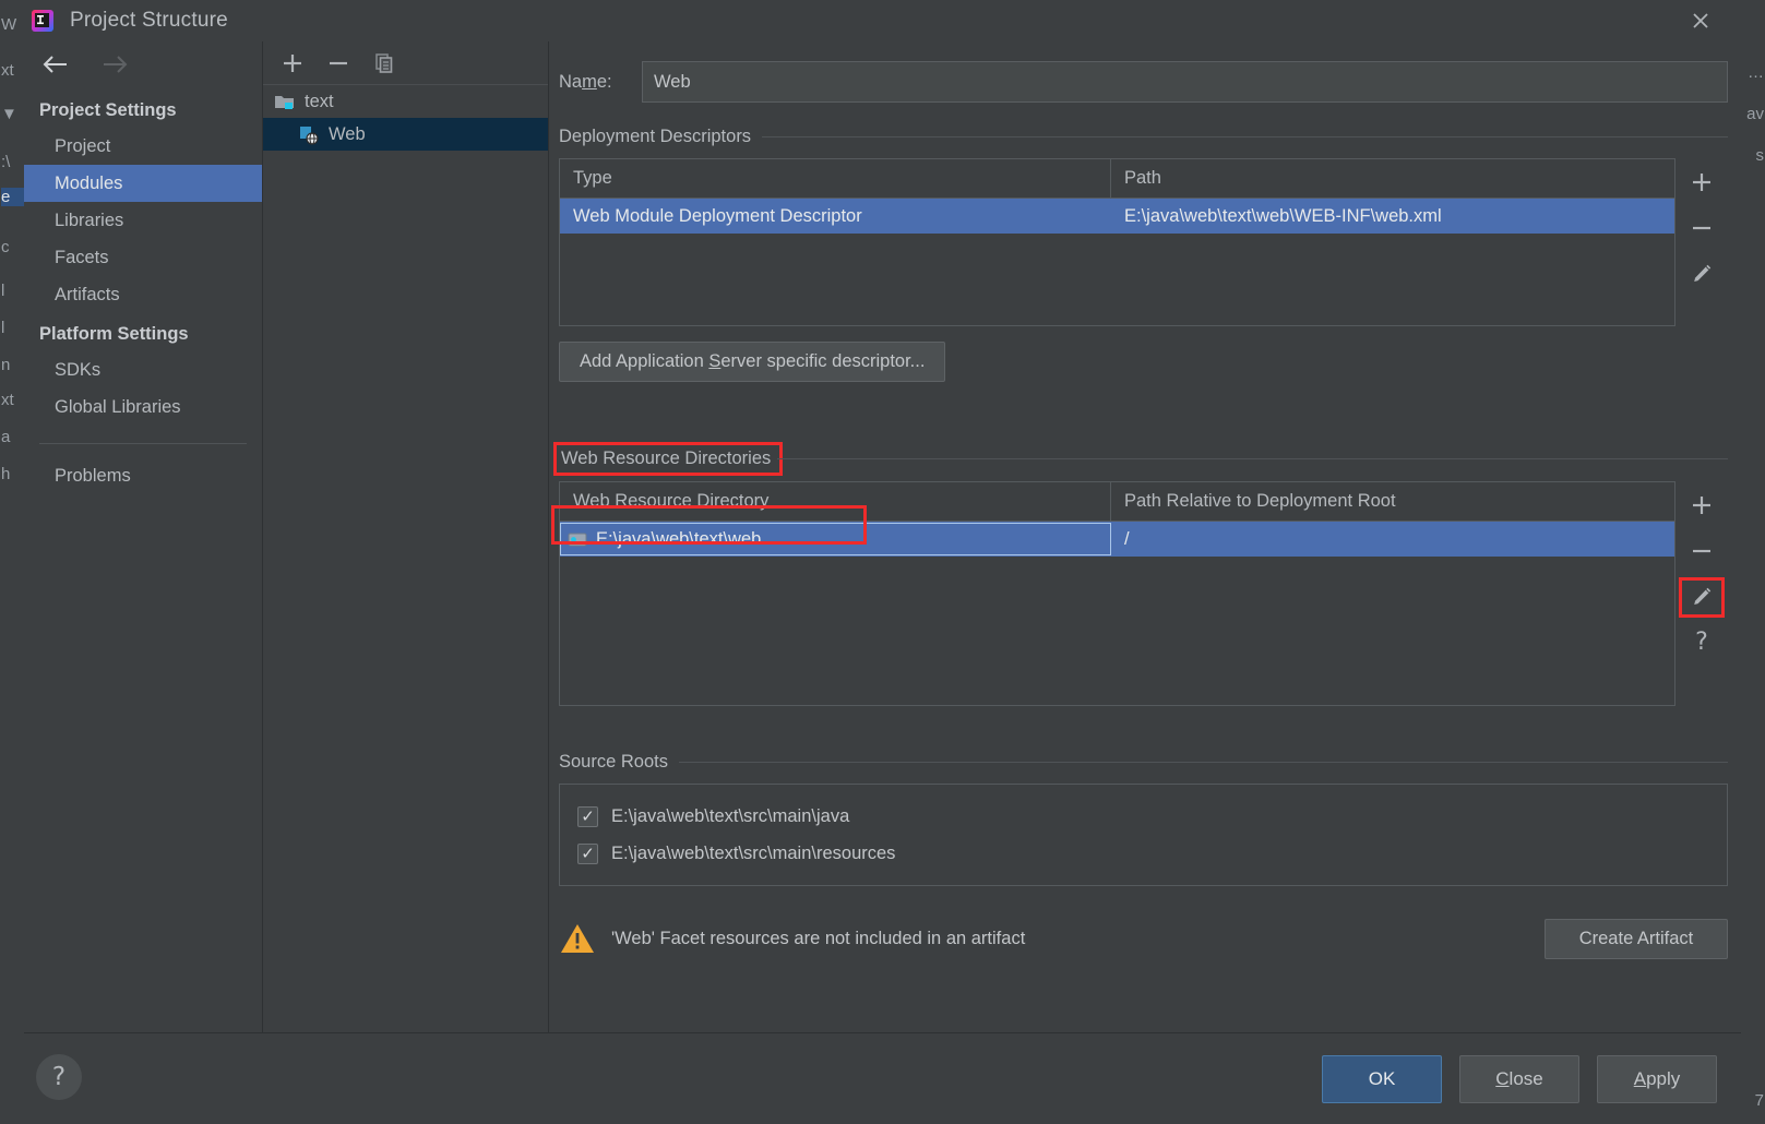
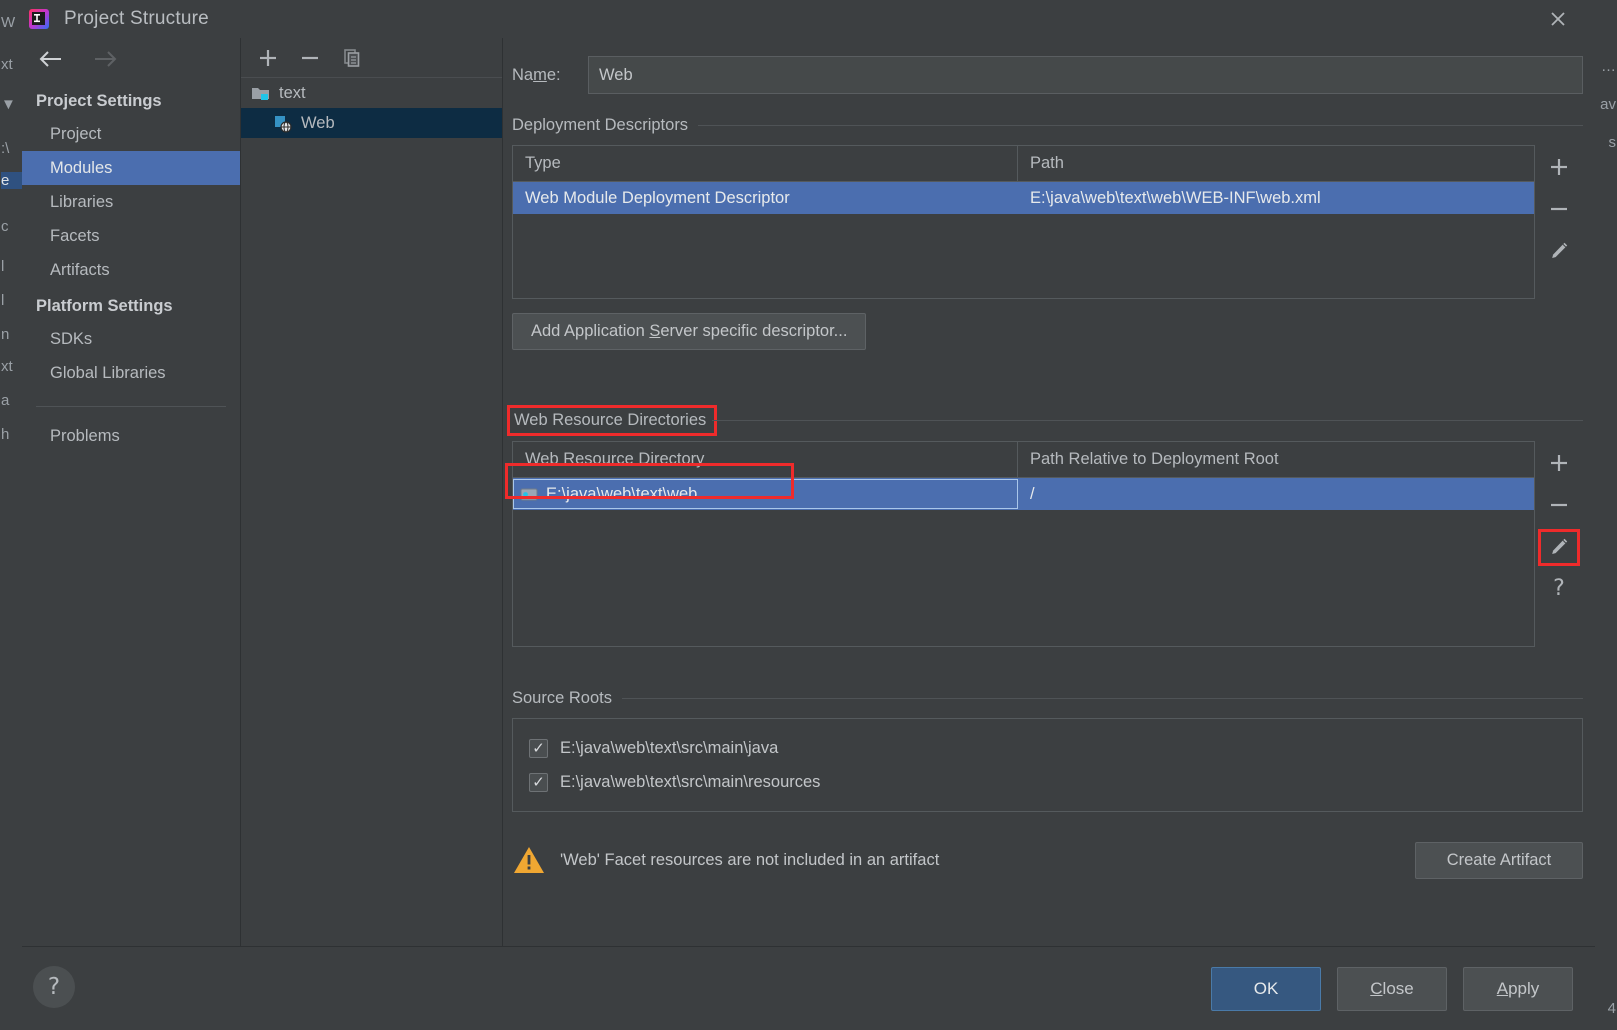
  W
  xt
  ▼
  :\
  e
  c
  l
  l
  n
  xt
  a
  h
  …
  av
  s
- 7
+ 4
  Project Structure
  Project Settings
  Project
  Modules
  Libraries
  Facets
  Artifacts
  Platform Settings
  SDKs
  Global Libraries
  Problems
  text
  Web
  Name:
  Web
  Deployment Descriptors
  Type
  Path
  Web Module Deployment Descriptor
  E:\java\web\text\web\WEB-INF\web.xml
  Add Application Server specific descriptor...
  Web Resource Directories
  Web Resource Directory
  Path Relative to Deployment Root
  E:\java\web\text\web
  /
  ?
  Source Roots
  ✓
  E:\java\web\text\src\main\java
  ✓
  E:\java\web\text\src\main\resources
  'Web' Facet resources are not included in an artifact
  Create Artifact
  ?
  OK
  C
  lose
  A
  pply
